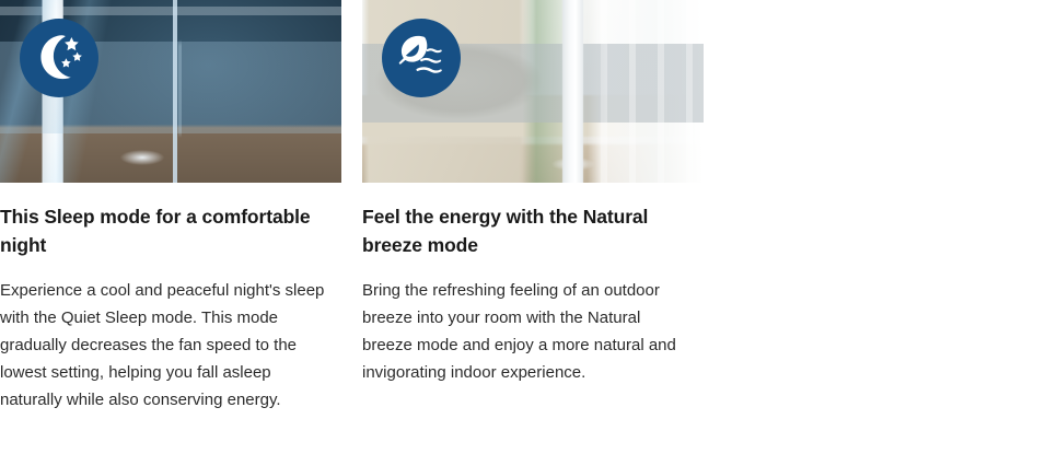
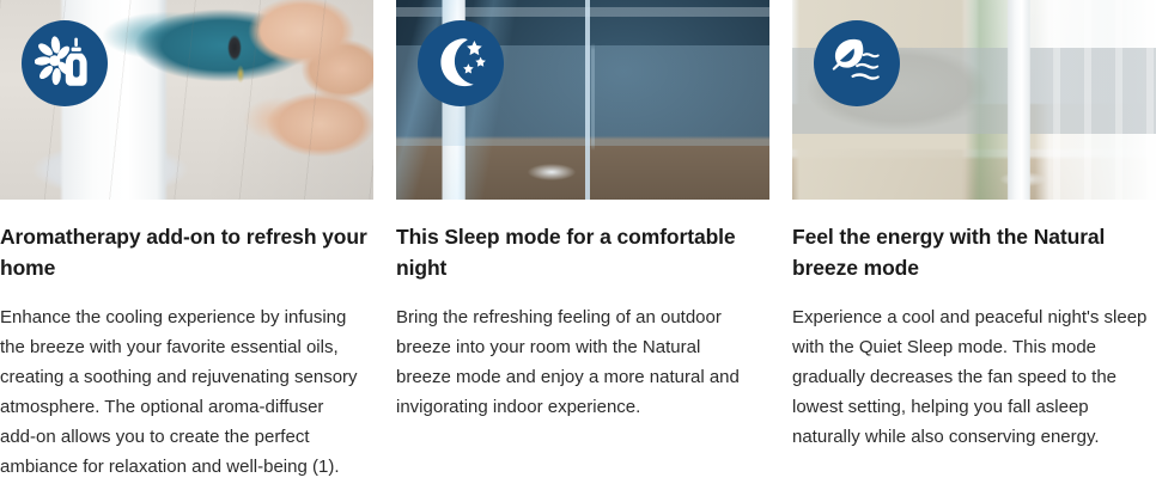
+ Aromatherapy add-on to refresh your home
+ Enhance the cooling experience by infusing the breeze with your favorite essential oils, creating a soothing and rejuvenating sensory atmosphere. The optional aroma-diffuser add-on allows you to create the perfect ambiance for relaxation and well-being (1).
  This Sleep mode for a comfortable night
- Experience a cool and peaceful night's sleep with the Quiet Sleep mode. This mode gradually decreases the fan speed to the lowest setting, helping you fall asleep naturally while also conserving energy.
+ Bring the refreshing feeling of an outdoor breeze into your room with the Natural breeze mode and enjoy a more natural and invigorating indoor experience.
  Feel the energy with the Natural breeze mode
- Bring the refreshing feeling of an outdoor breeze into your room with the Natural breeze mode and enjoy a more natural and invigorating indoor experience.
+ Experience a cool and peaceful night's sleep with the Quiet Sleep mode. This mode gradually decreases the fan speed to the lowest setting, helping you fall asleep naturally while also conserving energy.
